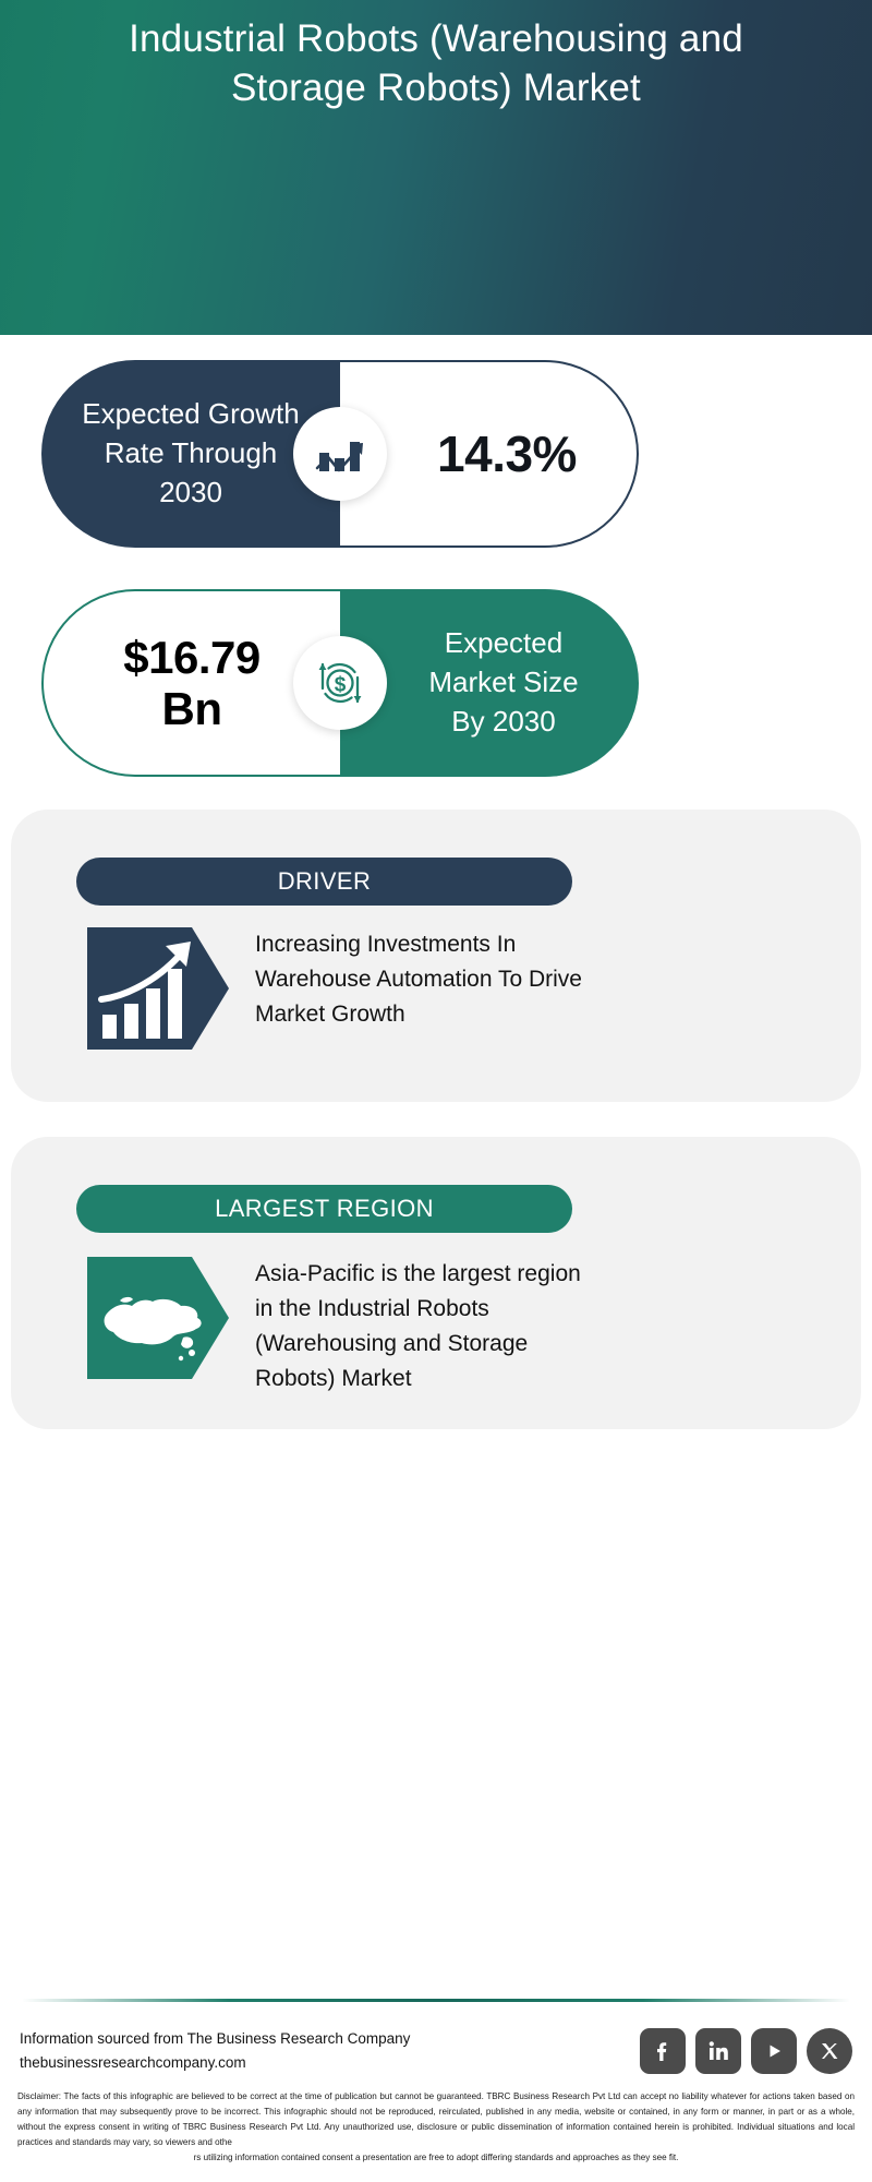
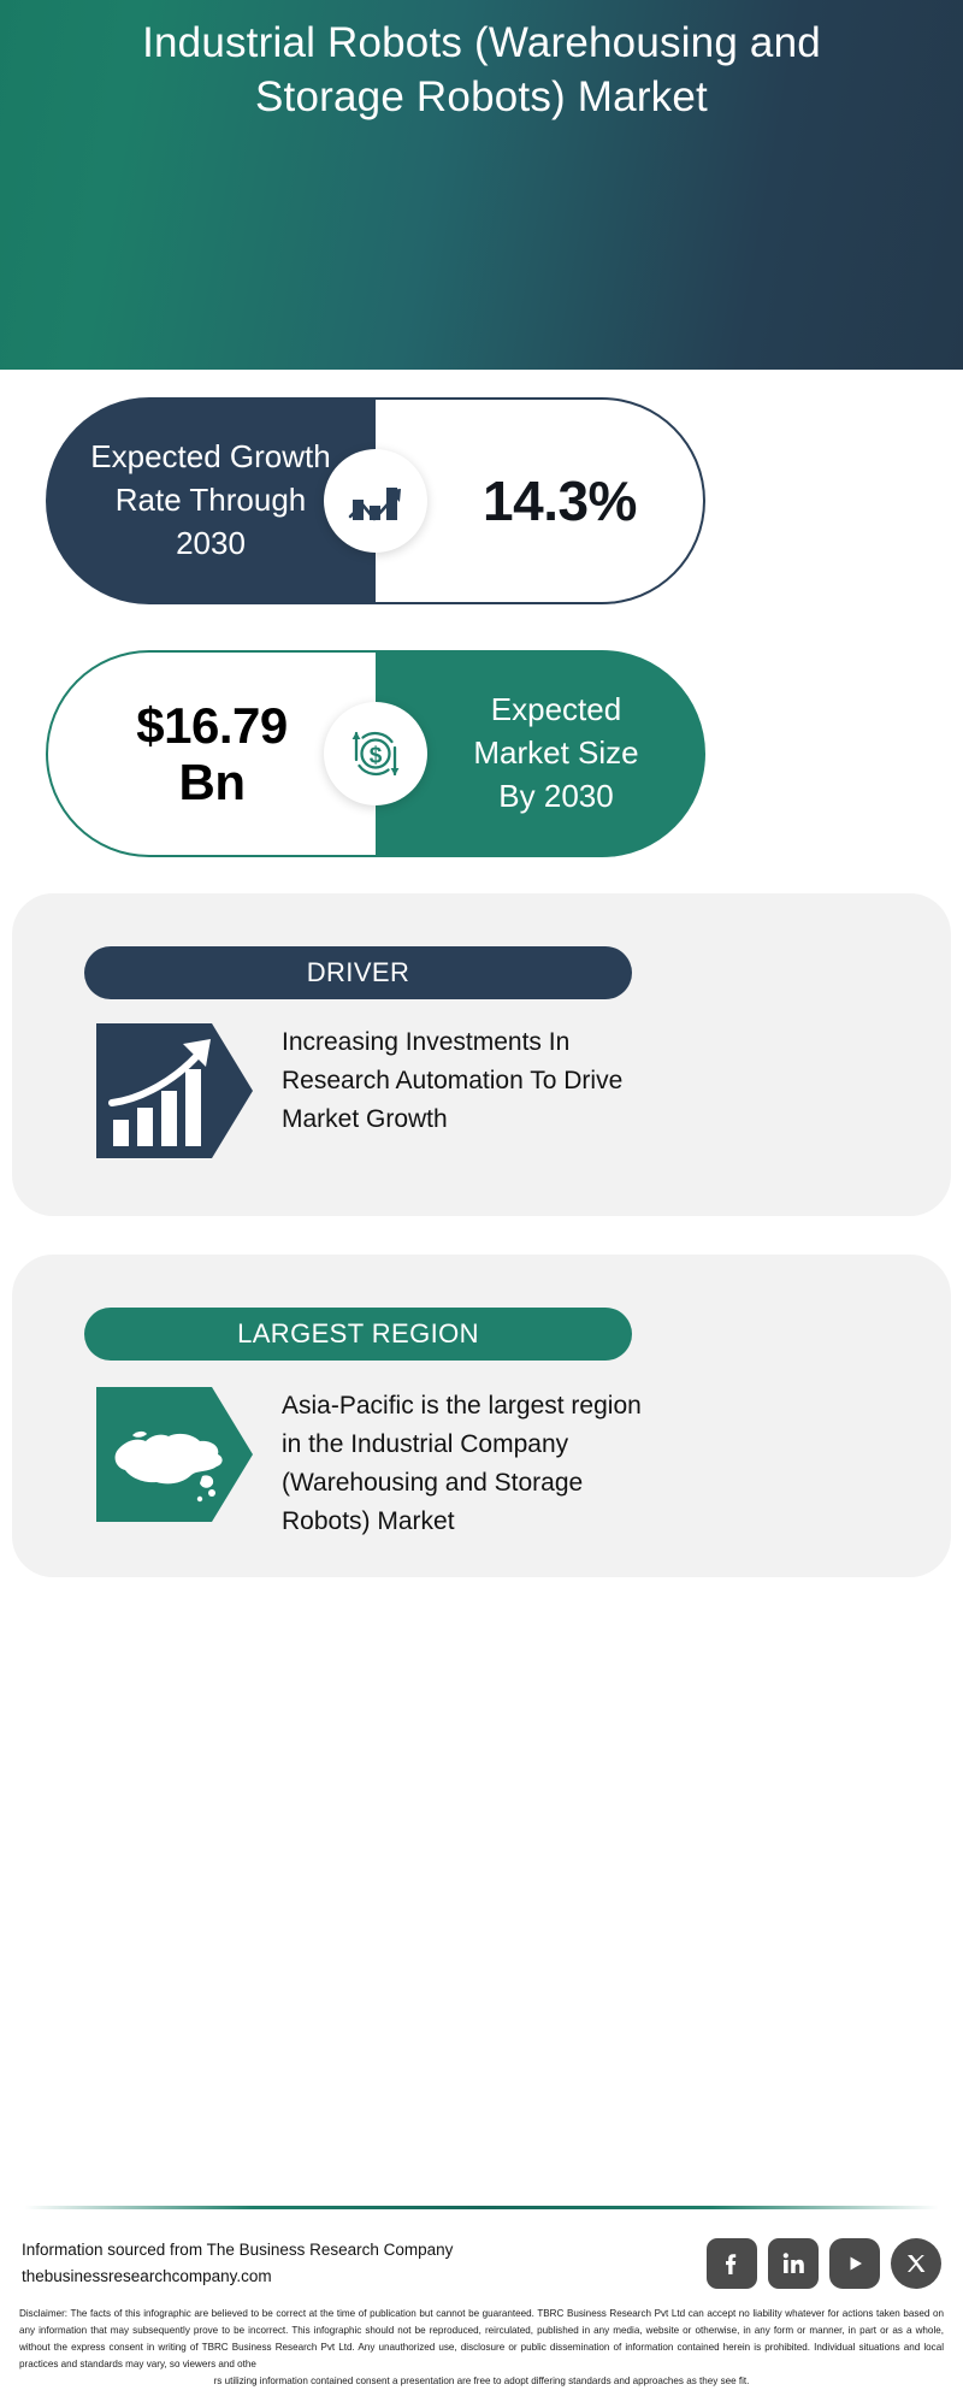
  Industrial Robots (Warehousing and Storage Robots) Market
  Expected Growth Rate Through 2030
  14.3%
  $16.79 Bn
  Expected Market Size By 2030
  $
  DRIVER
- Increasing Investments In Warehouse Automation To Drive Market Growth
+ Increasing Investments In Research Automation To Drive Market Growth
  LARGEST REGION
- Asia-Pacific is the largest region in the Industrial Robots (Warehousing and Storage Robots) Market
+ Asia-Pacific is the largest region in the Industrial Company (Warehousing and Storage Robots) Market
  Information sourced from The Business Research Company
  thebusinessresearchcompany.com
- Disclaimer: The facts of this infographic are believed to be correct at the time of publication but cannot be guaranteed. TBRC Business Research Pvt Ltd can accept no liability whatever for actions taken based on any information that may subsequently prove to be incorrect. This infographic should not be reproduced, reirculated, published in any media, website or contained, in any form or manner, in part or as a whole, without the express consent in writing of TBRC Business Research Pvt Ltd. Any unauthorized use, disclosure or public dissemination of information contained herein is prohibited. Individual situations and local practices and standards may vary, so viewers and othe
+ Disclaimer: The facts of this infographic are believed to be correct at the time of publication but cannot be guaranteed. TBRC Business Research Pvt Ltd can accept no liability whatever for actions taken based on any information that may subsequently prove to be incorrect. This infographic should not be reproduced, reirculated, published in any media, website or otherwise, in any form or manner, in part or as a whole, without the express consent in writing of TBRC Business Research Pvt Ltd. Any unauthorized use, disclosure or public dissemination of information contained herein is prohibited. Individual situations and local practices and standards may vary, so viewers and othe
  rs utilizing information contained consent a presentation are free to adopt differing standards and approaches as they see fit.
